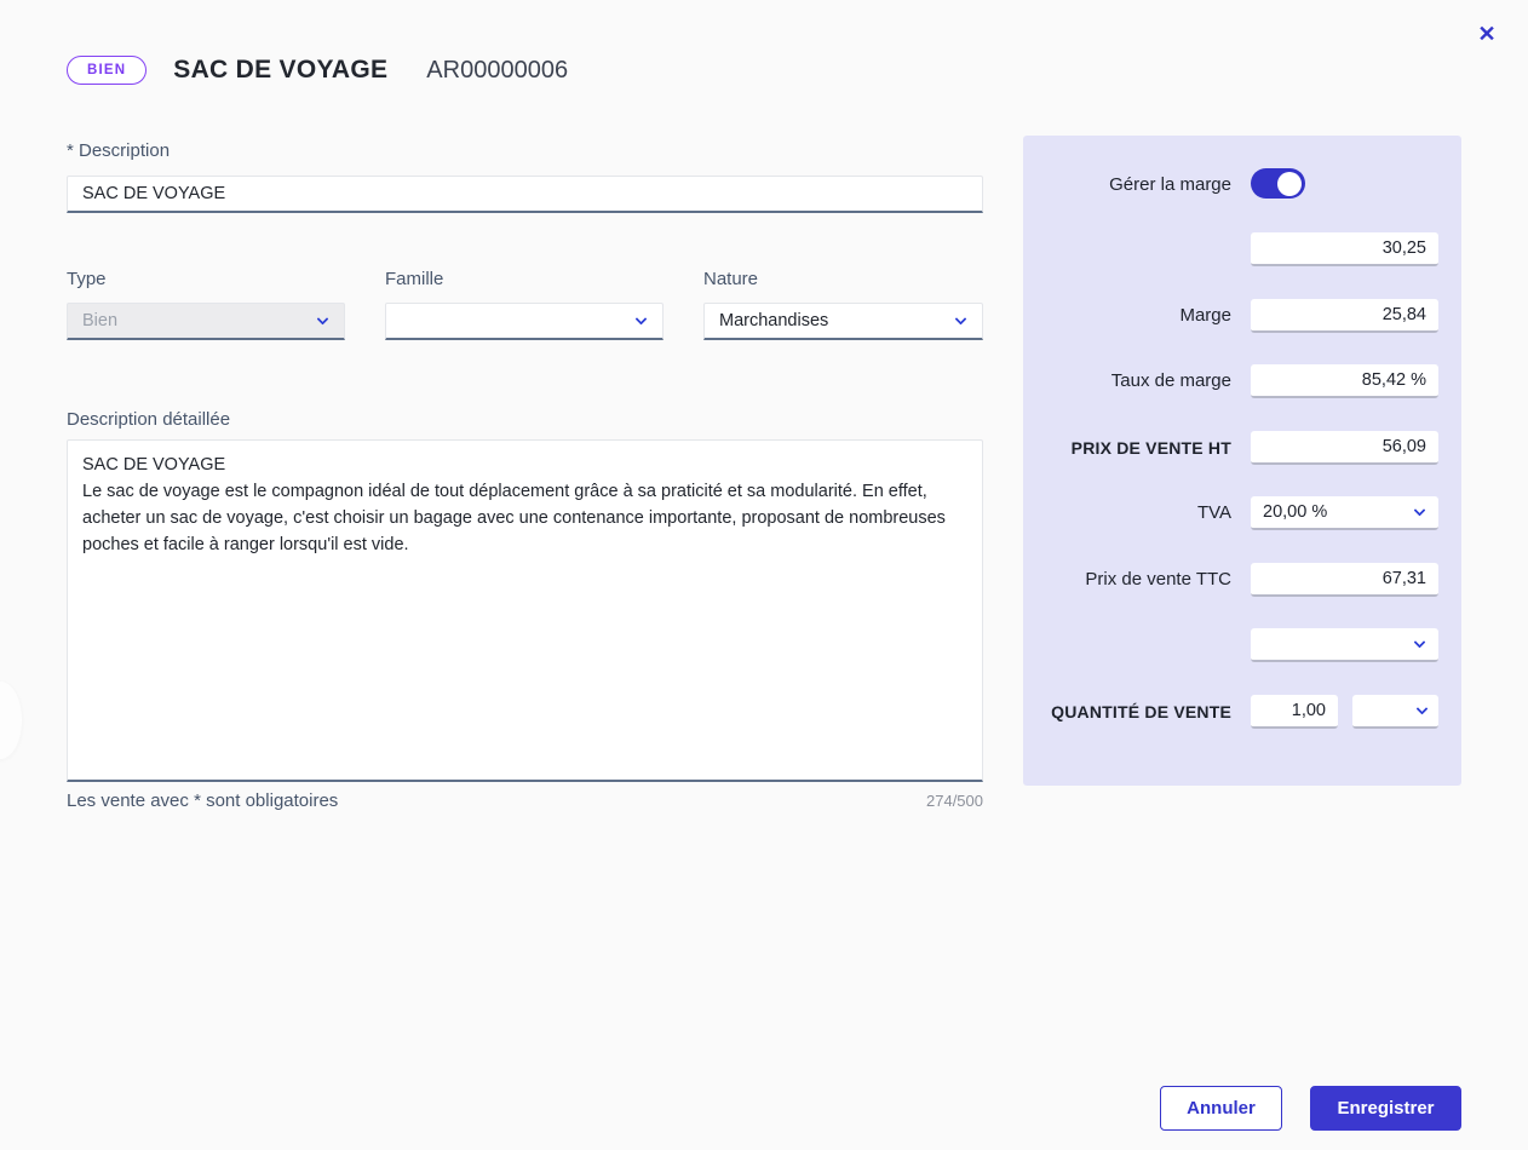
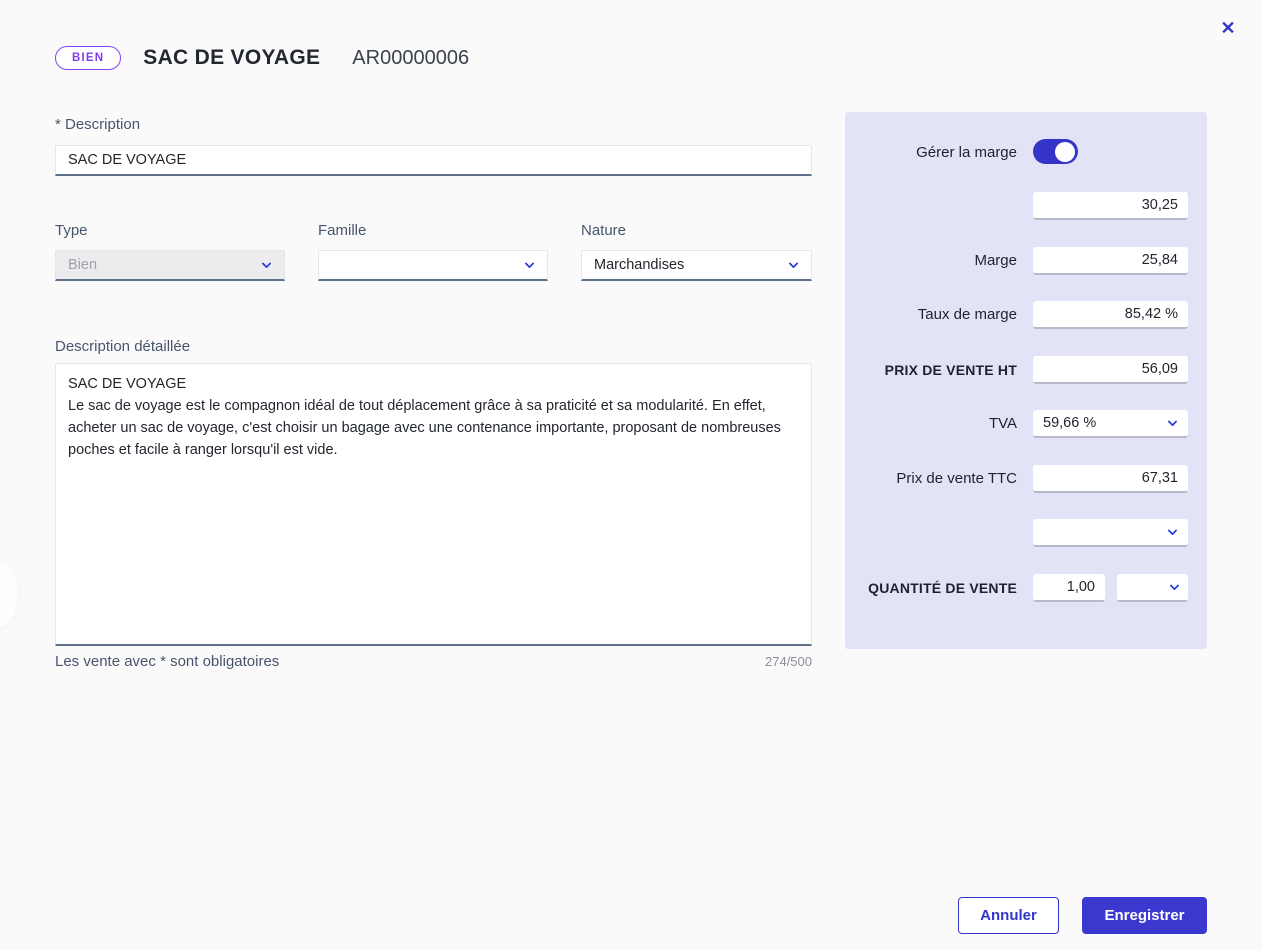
  ✕
  BIEN
  SAC DE VOYAGE
  AR00000006
  * Description
  SAC DE VOYAGE
  Type
  Famille
  Nature
  Bien
  Marchandises
  Description détaillée
  SAC DE VOYAGE
  Les vente avec * sont obligatoires
  274/500
  Gérer la marge
  30,25
  Marge
  25,84
  Taux de marge
  85,42 %
  PRIX DE VENTE HT
  56,09
  TVA
- 20,00 %
+ 59,66 %
  Prix de vente TTC
  67,31
  QUANTITÉ DE VENTE
  1,00
  Annuler
  Enregistrer
